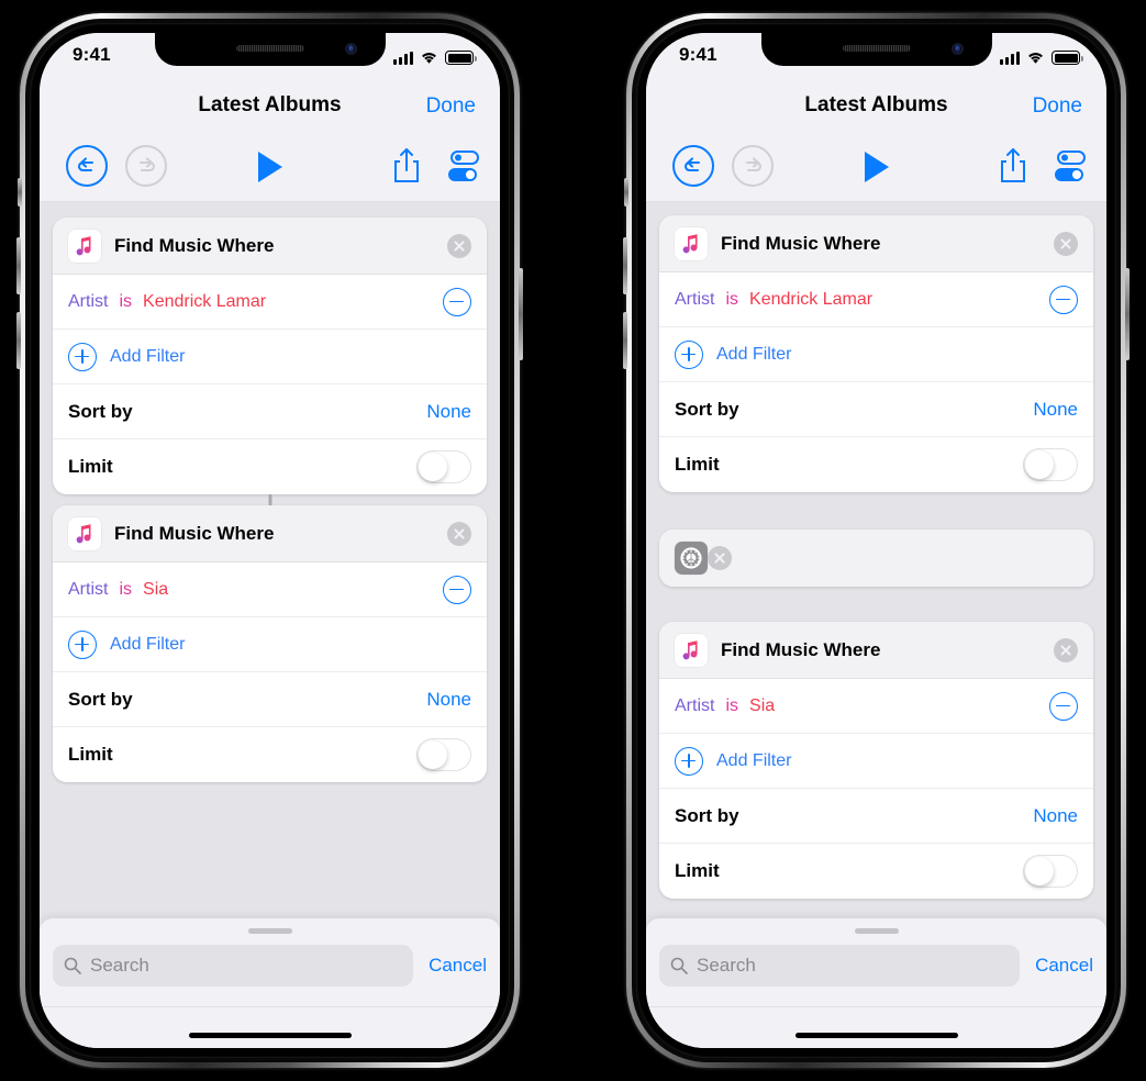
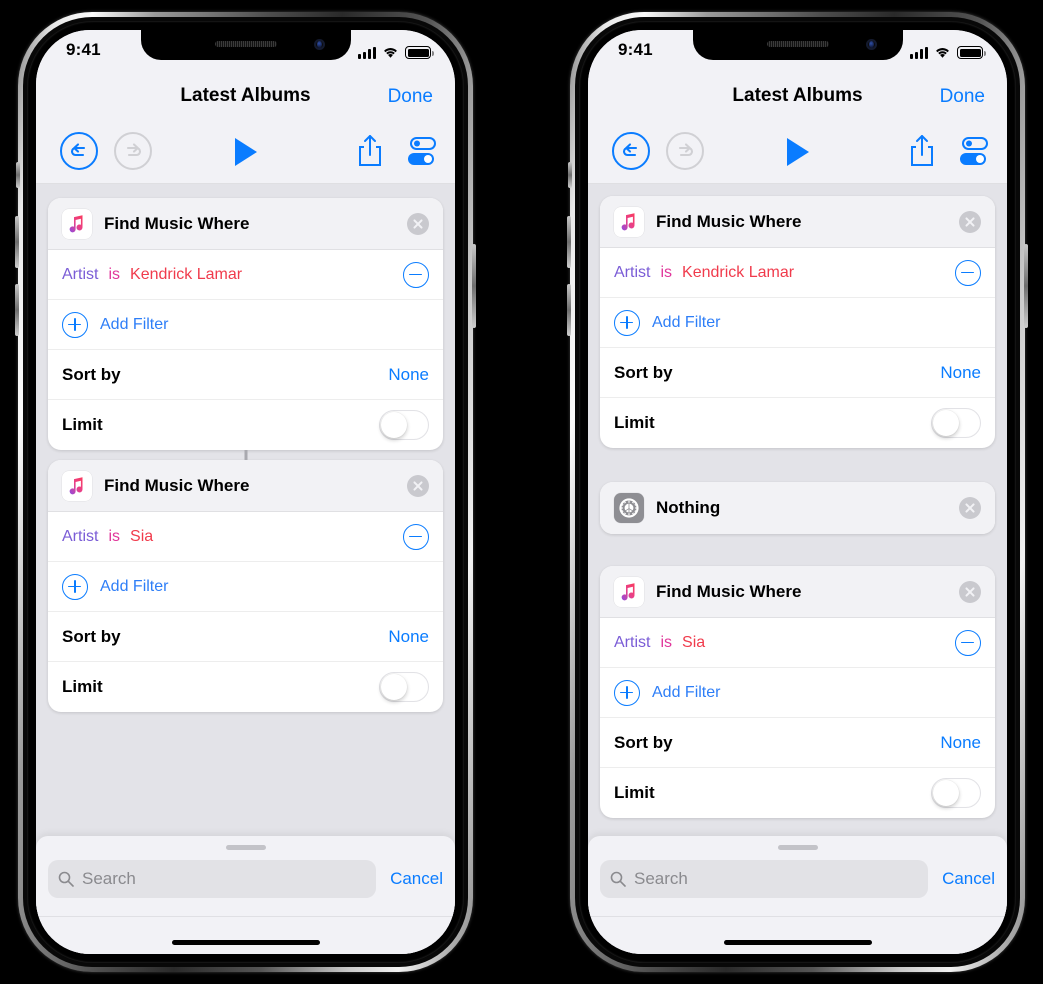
  9:41
  Latest Albums
  Done
  Find Music Where
  Artist
  is
  Kendrick Lamar
  Add Filter
  Sort by
  None
  Limit
  Find Music Where
  Artist
  is
  Sia
  Add Filter
  Sort by
  None
  Limit
  Search
  Cancel
  9:41
  Latest Albums
  Done
  Find Music Where
  Artist
  is
  Kendrick Lamar
  Add Filter
  Sort by
  None
  Limit
+ Nothing
  Find Music Where
  Artist
  is
  Sia
  Add Filter
  Sort by
  None
  Limit
  Search
  Cancel
